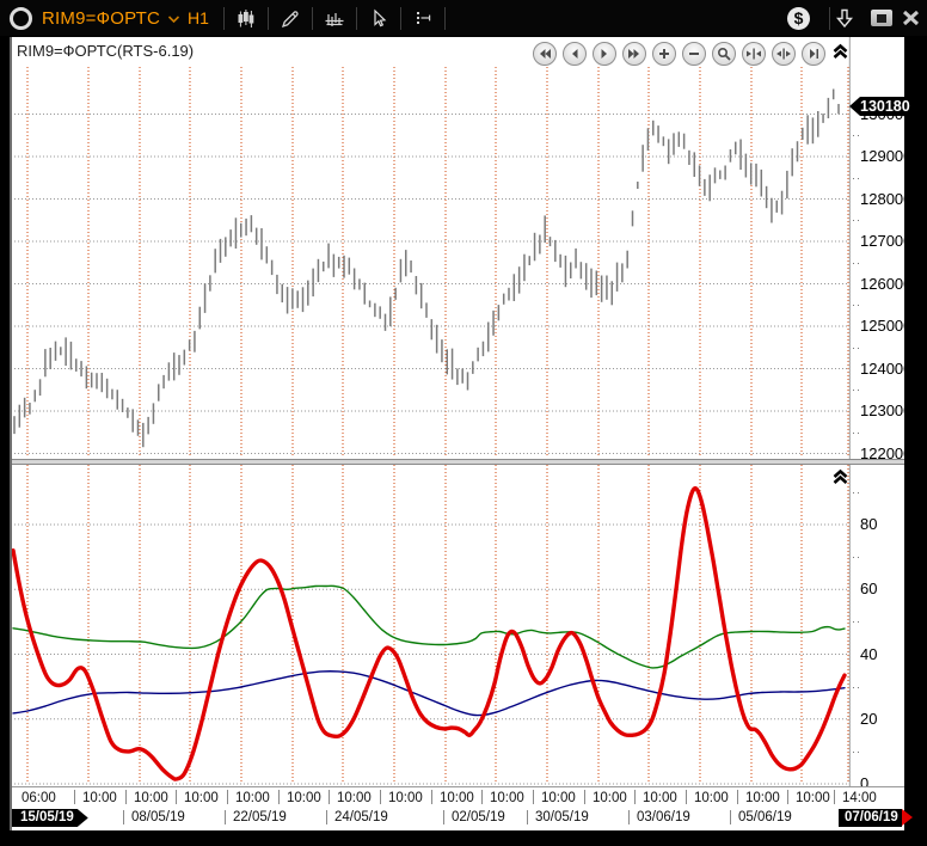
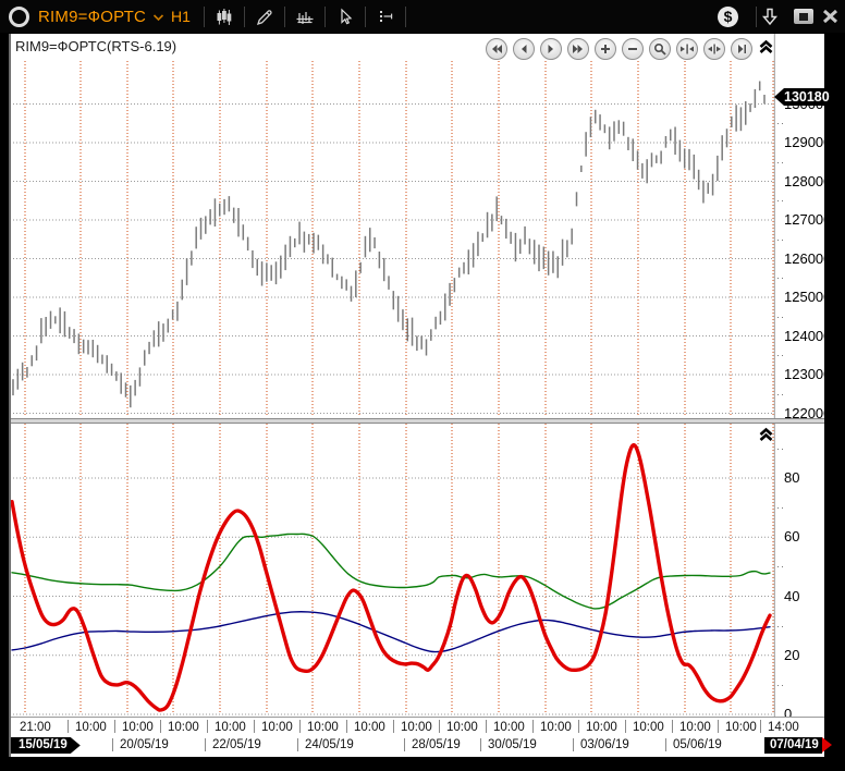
  RIM9=ФОРТС
  H1
  $
  RIM9=ФОРТС(RTS-6.19)
  129000
  128000
  127000
  126000
  125000
  124000
  123000
  122000
  ··
  ··
  ··
  ··
  ··
  ··
  ··
  ··
  130180
  80
  60
  40
  20
  0
  ··
  ··
  ··
  ··
  ··
  15/05/19
- 07/06/19
+ 07/04/19
- 06:00
+ 21:00
  10:00
  10:00
  10:00
  10:00
  10:00
  10:00
  10:00
  10:00
  10:00
  10:00
  10:00
  10:00
  10:00
  10:00
  10:00
  14:00
- 08/05/19
+ 20/05/19
  22/05/19
  24/05/19
- 02/05/19
+ 28/05/19
  30/05/19
  03/06/19
  05/06/19
